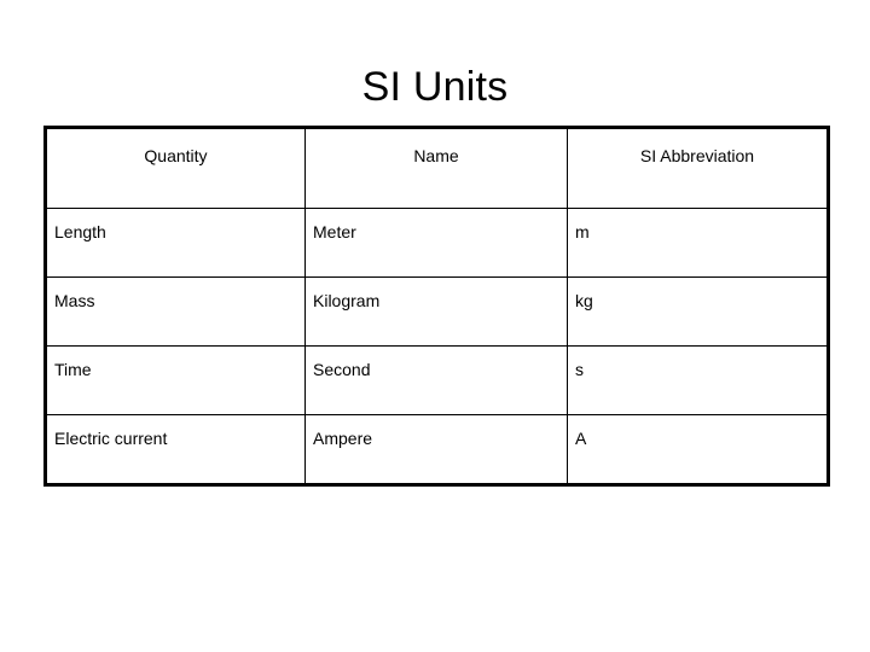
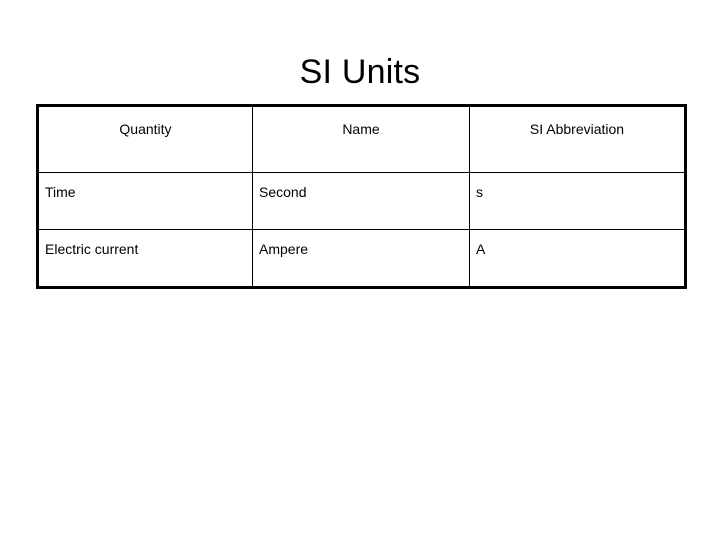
  SI Units
  Quantity	Name	SI Abbreviation
- Length	Meter	m
- Mass	Kilogram	kg
  Time	Second	s
  Electric current	Ampere	A
